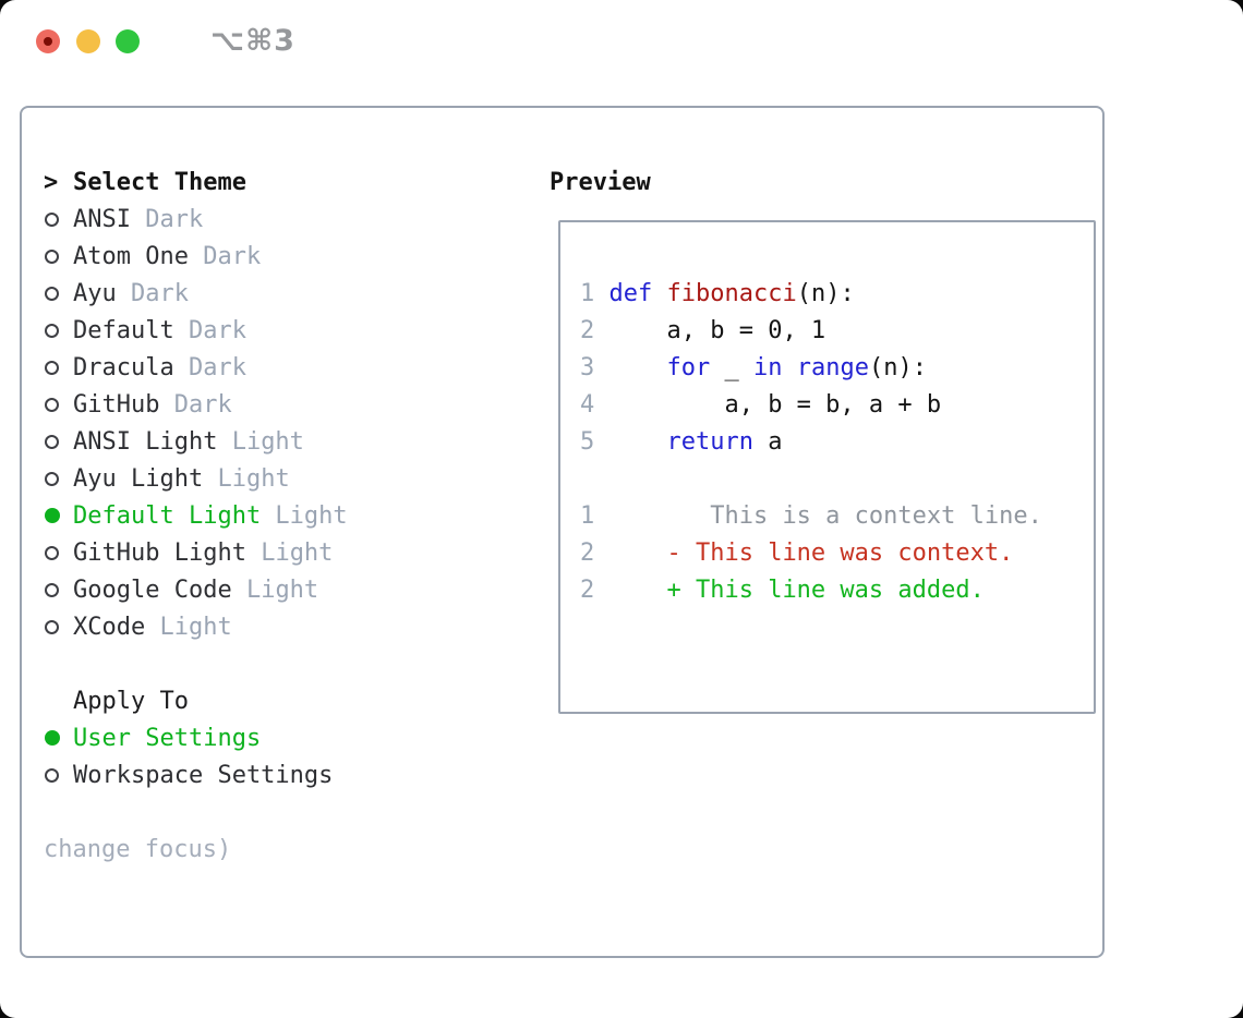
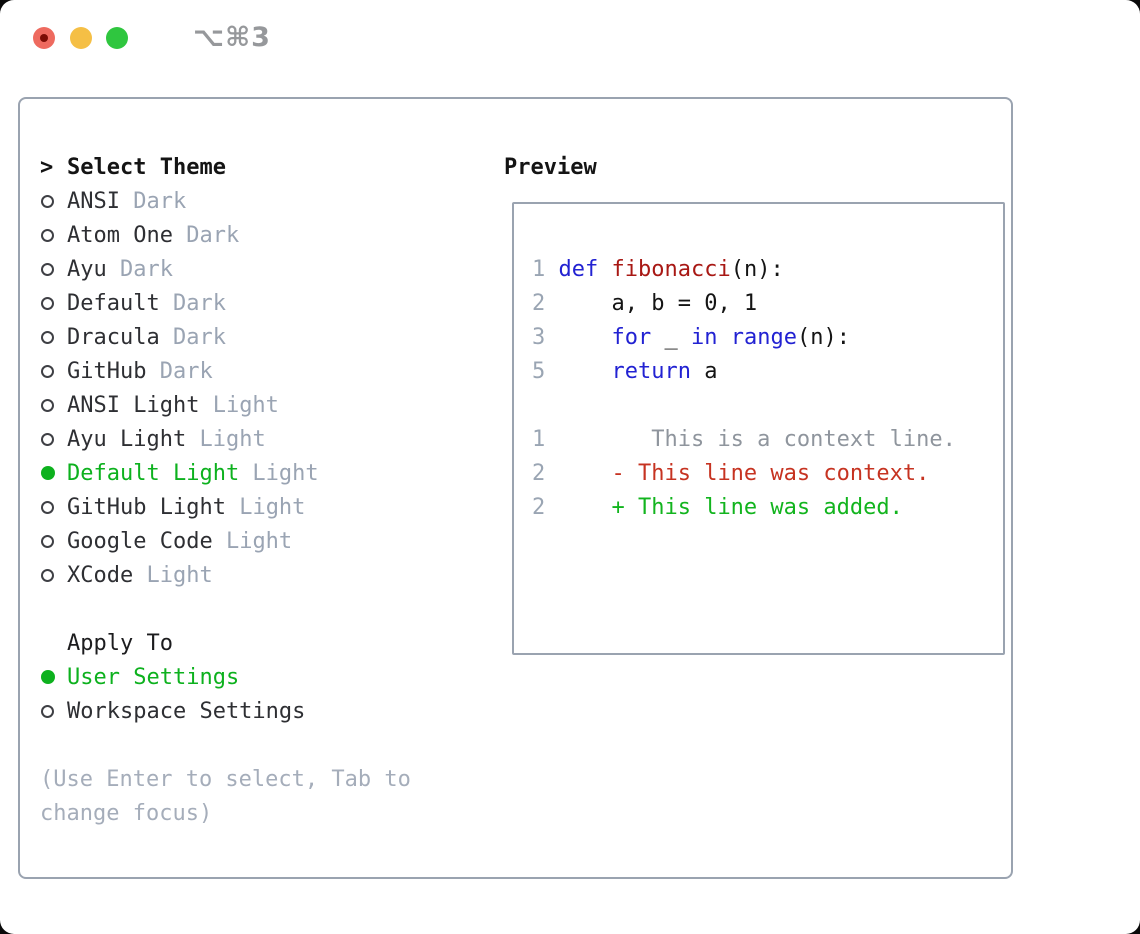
  ⌥⌘3
  >
  Select Theme
  ANSI
  Dark
  Atom One
  Dark
  Ayu
  Dark
  Default
  Dark
  Dracula
  Dark
  GitHub
  Dark
  ANSI Light
  Light
  Ayu Light
  Light
  Default Light
  Light
  GitHub Light
  Light
  Google Code
  Light
  XCode
  Light
  Apply To
  User Settings
  Workspace Settings
+ (Use Enter to select, Tab to
  change focus)
  Preview
  1
  def
  fibonacci
  (n):
  2
  a, b = 0, 1
  3
  for
  _
  in
  range
  (n):
- 4
- a, b = b, a + b
  5
  return
  a
  1
  This is a context line.
  2
  - This line was context.
  2
  + This line was added.
